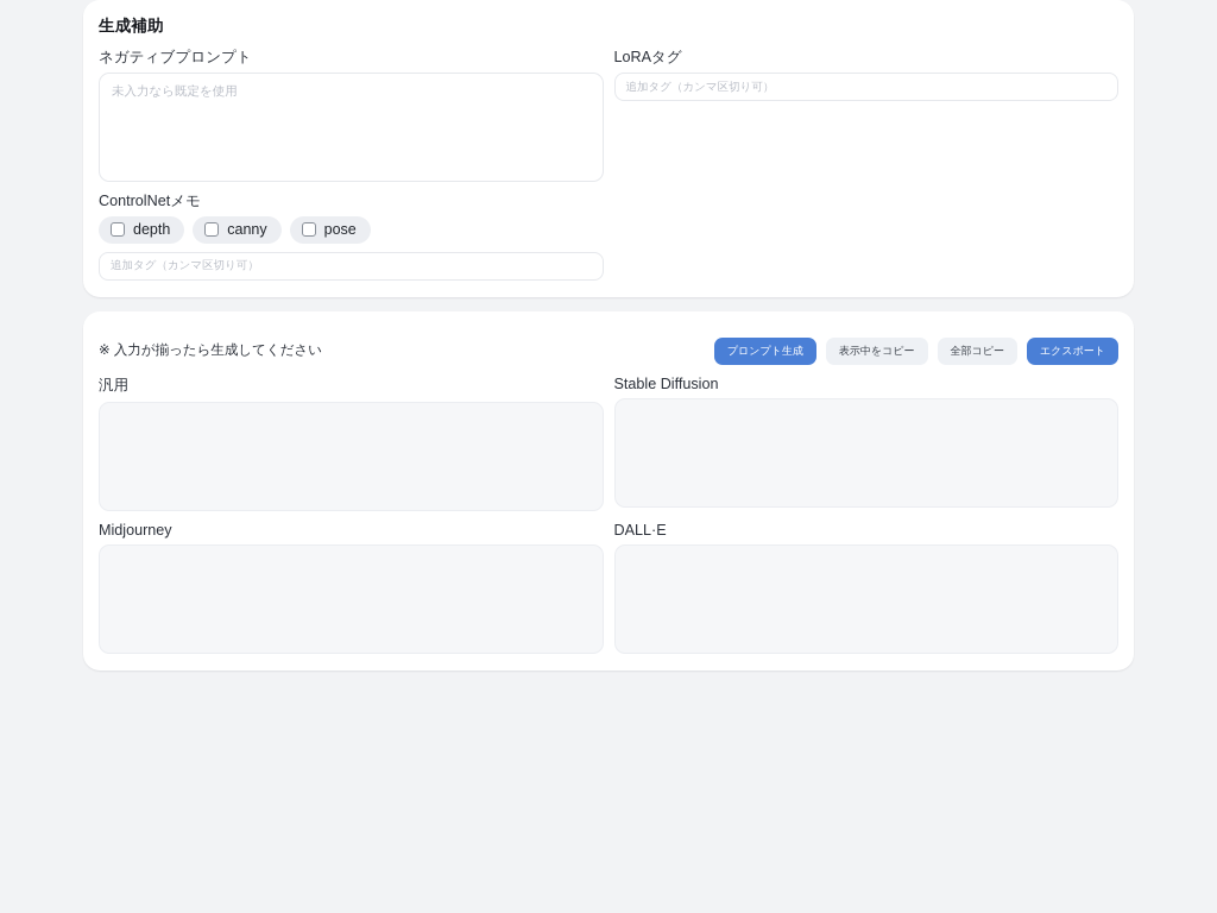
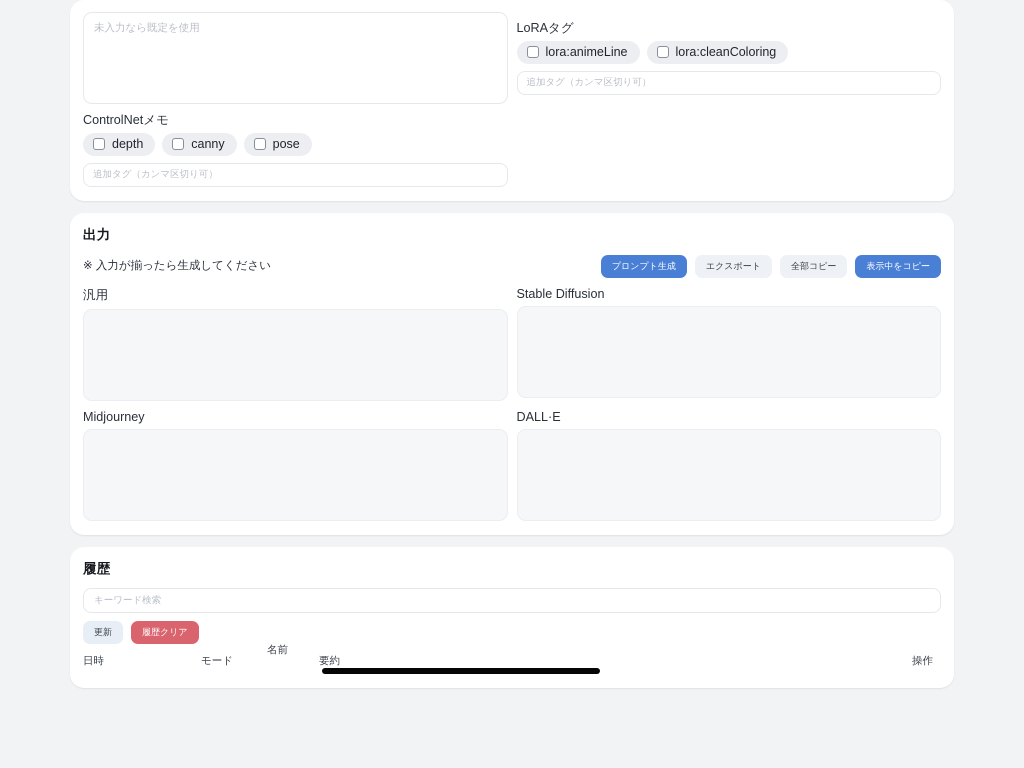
- 生成補助
- ネガティブプロンプト
  未入力なら既定を使用
  LoRAタグ
+ lora:animeLine
+ lora:cleanColoring
  追加タグ（カンマ区切り可）
  ControlNetメモ
  depth
  canny
  pose
  追加タグ（カンマ区切り可）
+ 出力
  ※ 入力が揃ったら生成してください
  プロンプト生成
- 表示中をコピー
+ エクスポート
  全部コピー
- エクスポート
+ 表示中をコピー
  汎用
  Stable Diffusion
  Midjourney
  DALL·E
+ 履歴
+ キーワード検索
+ 更新
+ 履歴クリア
+ 日時
+ モード
+ 名前
+ 要約
+ 操作
